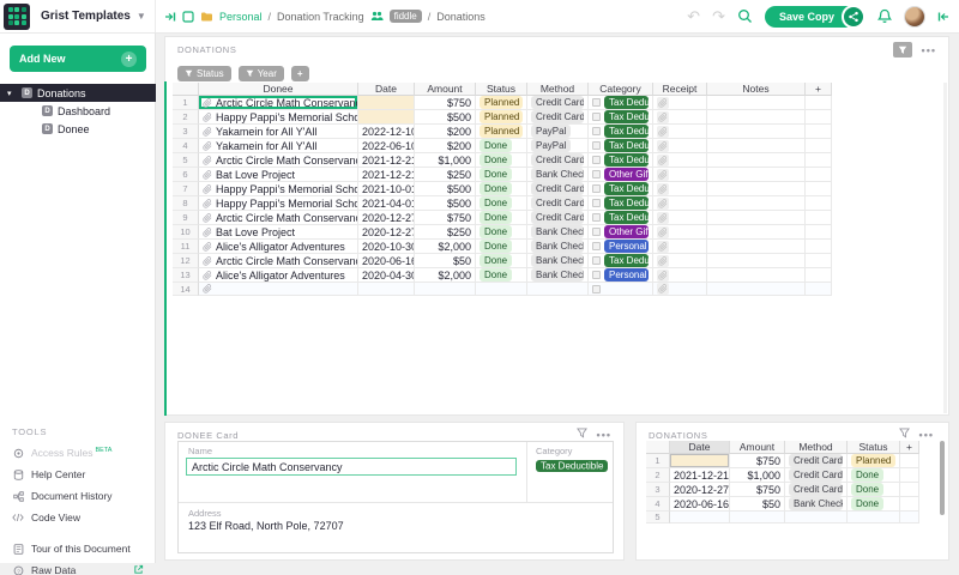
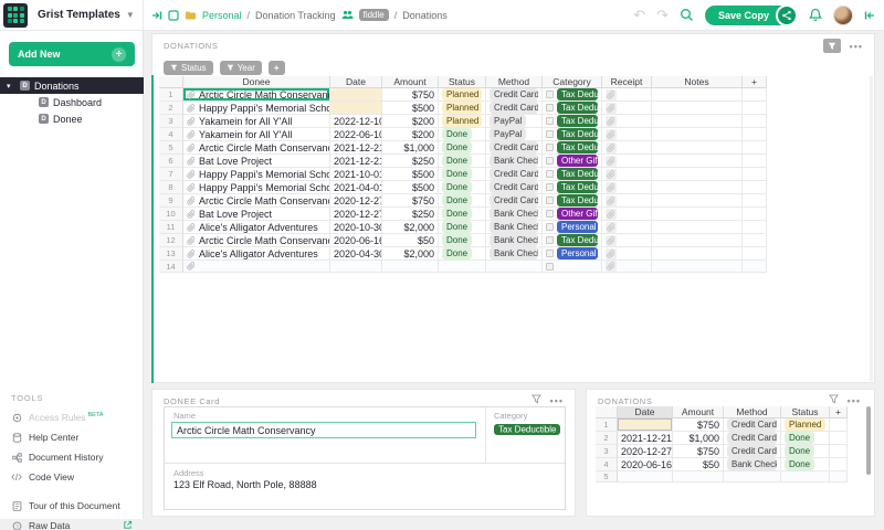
  Grist Templates
  ▼
  Personal
  /
  Donation Tracking
  fiddle
  /
  Donations
  ↶
  ↷
  Save Copy
  Add New
  +
  Donations
  Dashboard
  Donee
  TOOLS
  Access Rules
  Help Center
  Document History
  Code View
  Tour of this Document
  Raw Data
  DONATIONS
  •••
  Status
  Year
  +
  Donee
  Date
  Amount
  Status
  Method
  Category
  Receipt
  Notes
  +
  1
  Arctic Circle Math Conservan
  $750
  Planned
  Credit Card
  2
  Happy Pappi's Memorial Scho
  $500
  Planned
  Credit Card
  3
  Yakamein for All Y'All
  2022-12-1
  $200
  Planned
  PayPal
  4
  Yakamein for All Y'All
  2022-06-1
  $200
  Done
  PayPal
  5
  Arctic Circle Math Conservan
  2021-12-2
  $1,000
  Done
  Credit Card
  6
  Bat Love Project
  2021-12-2
  $250
  Done
  Bank Chec
  7
  Happy Pappi's Memorial Scho
  2021-10-0
  $500
  Done
  Credit Card
  8
  Happy Pappi's Memorial Scho
  2021-04-0
  $500
  Done
  Credit Card
  9
  Arctic Circle Math Conservan
  2020-12-2
  $750
  Done
  Credit Card
  10
  Bat Love Project
  2020-12-2
  $250
  Done
  Bank Chec
  11
  Alice's Alligator Adventures
  2020-10-3
  $2,000
  Done
  Bank Chec
  Personal
  12
  Arctic Circle Math Conservan
  2020-06-1
  $50
  Done
  Bank Chec
  13
  Alice's Alligator Adventures
  2020-04-3
  $2,000
  Done
  Bank Chec
  Personal
  14
  DONEE Card
  •••
  Name
  Arctic Circle Math Conservancy
  Category
  Tax Deductible
  Address
- 123 Elf Road, North Pole, 72707
+ 123 Elf Road, North Pole, 88888
  DONATIONS
  •••
  Date
  Amount
  Method
  Status
  +
  1
  $750
  Credit Card
  Planned
  2
  2021-12-21
  $1,000
  Credit Card
  Done
  3
  2020-12-27
  $750
  Credit Card
  Done
  4
  2020-06-16
  $50
  Bank Chec
  Done
  5
